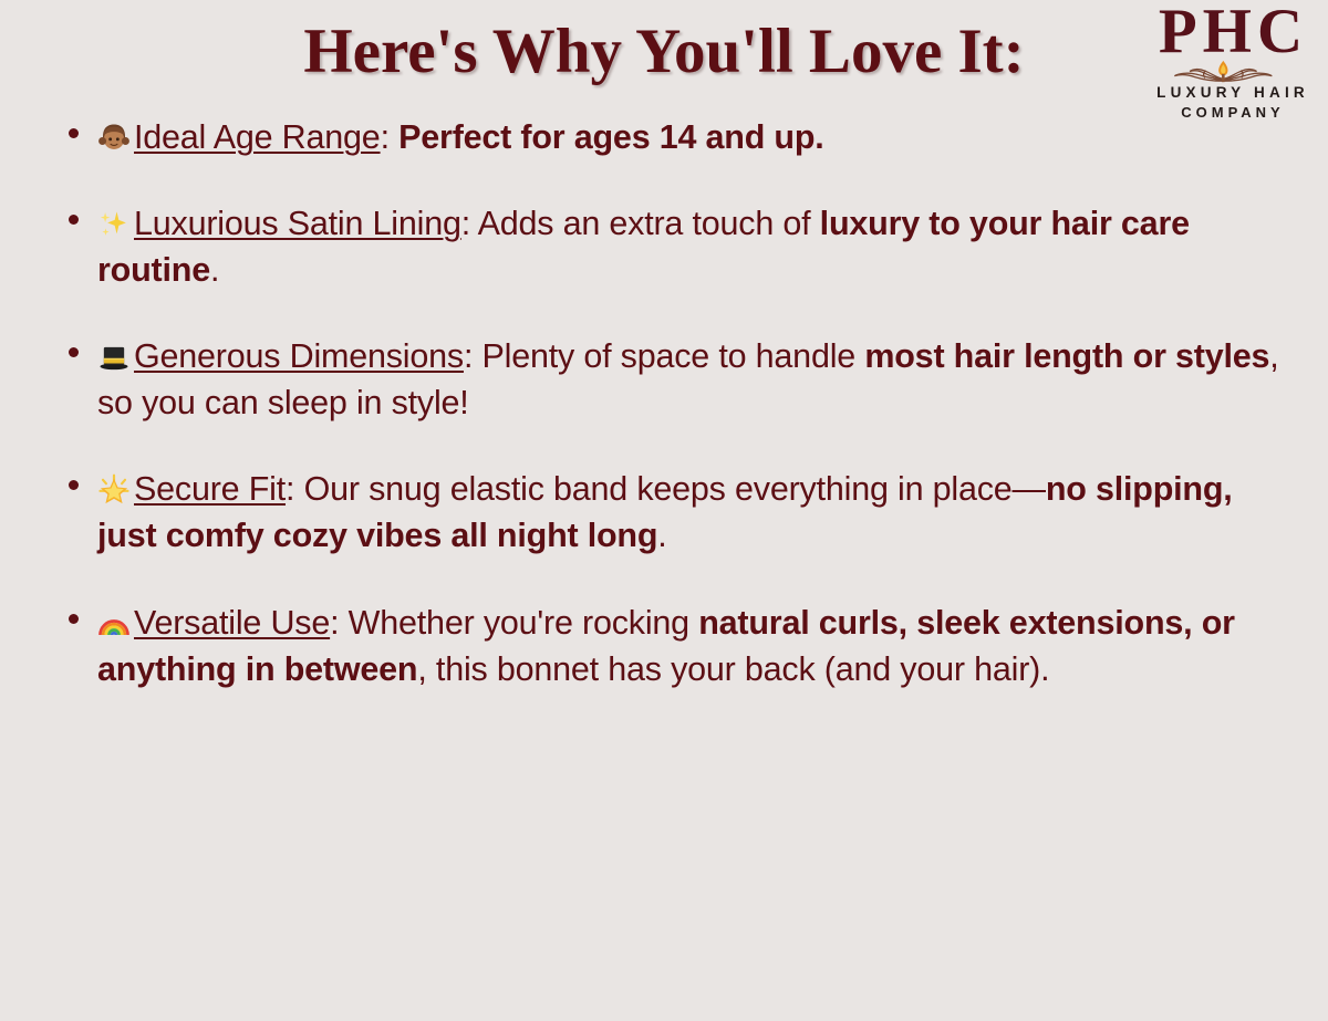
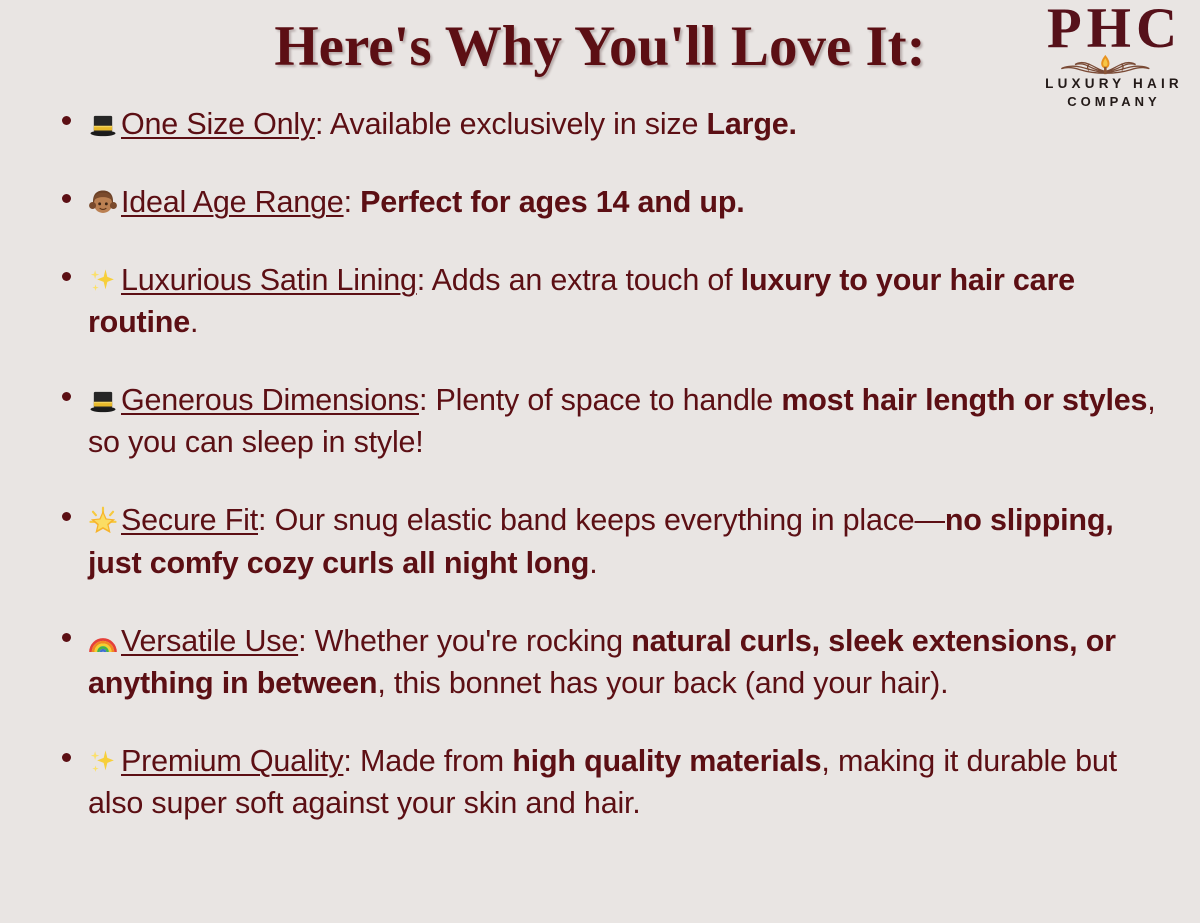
  PHC
  LUXURY HAIR
  COMPANY
  Here's Why You'll Love It:
+ One Size Only: Available exclusively in size Large.
  Ideal Age Range: Perfect for ages 14 and up.
  Luxurious Satin Lining: Adds an extra touch of luxury to your hair care routine.
  Generous Dimensions: Plenty of space to handle most hair length or styles, so you can sleep in style!
- Secure Fit: Our snug elastic band keeps everything in place—no slipping, just comfy cozy vibes all night long.
+ Secure Fit: Our snug elastic band keeps everything in place—no slipping, just comfy cozy curls all night long.
  Versatile Use: Whether you're rocking natural curls, sleek extensions, or anything in between, this bonnet has your back (and your hair).
+ Premium Quality: Made from high quality materials, making it durable but also super soft against your skin and hair.
